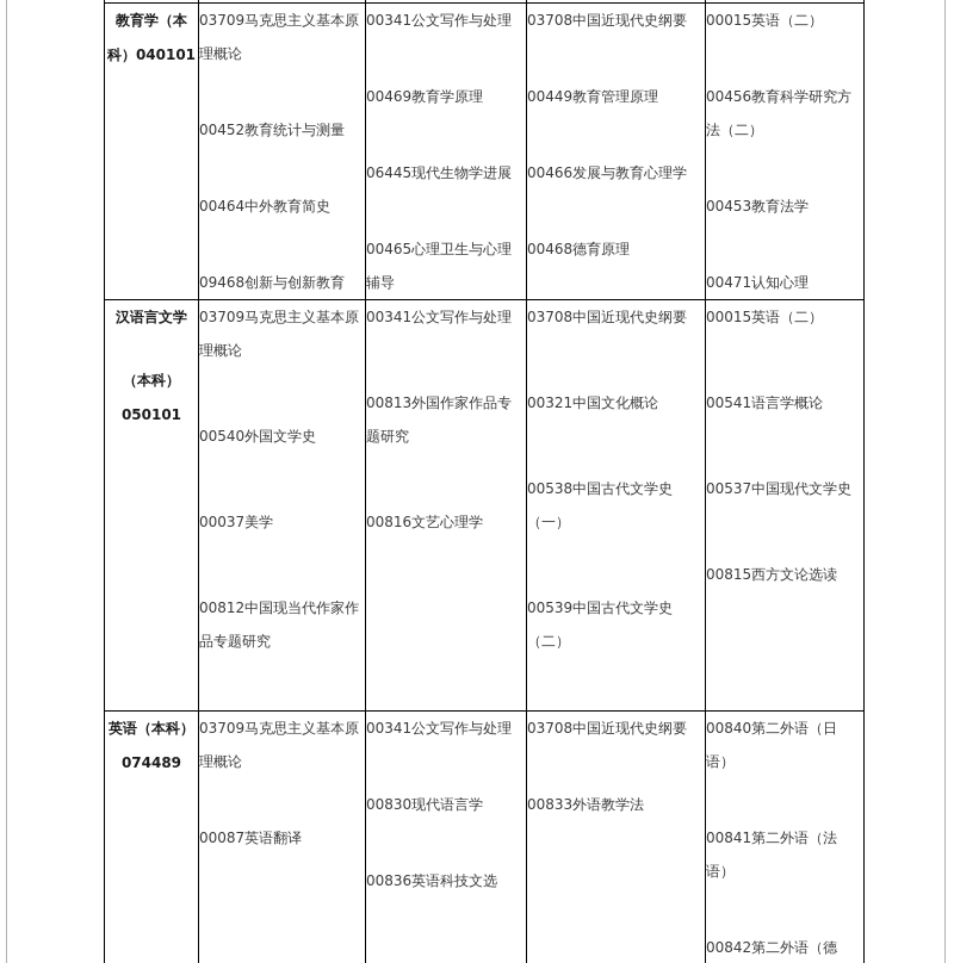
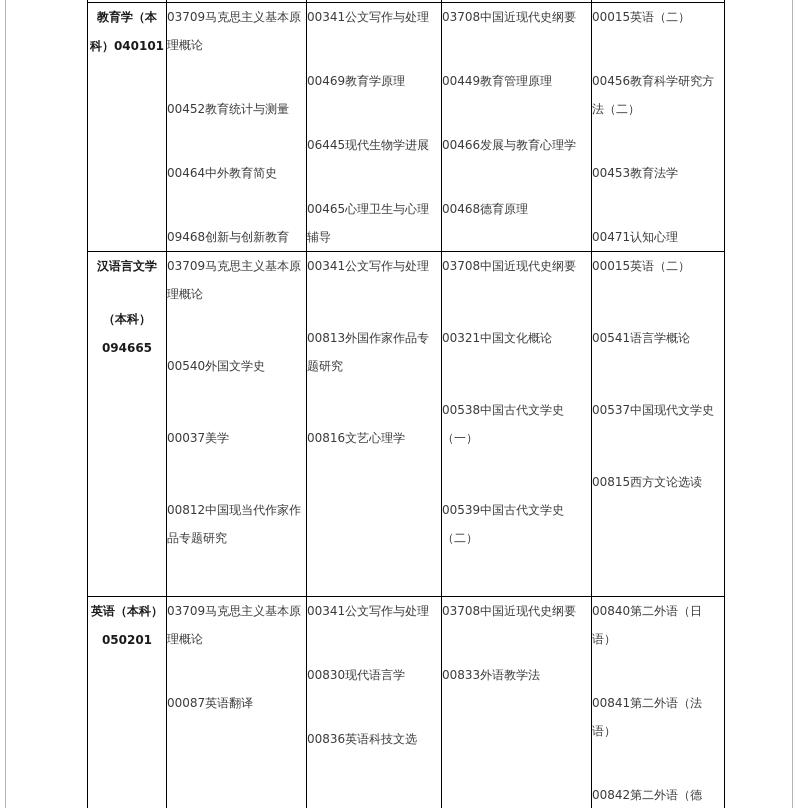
  教育学（本 科）040101	03709马克思主义基本原理概论 00452教育统计与测量 00464中外教育简史 09468创新与创新教育	00341公文写作与处理 00469教育学原理 06445现代生物学进展 00465心理卫生与心理辅导	03708中国近现代史纲要 00449教育管理原理 00466发展与教育心理学 00468德育原理	00015英语（二） 00456教育科学研究方法（二） 00453教育法学 00471认知心理
- 汉语言文学 （本科） 050101	03709马克思主义基本原理概论 00540外国文学史 00037美学 00812中国现当代作家作品专题研究	00341公文写作与处理 00813外国作家作品专题研究 00816文艺心理学	03708中国近现代史纲要 00321中国文化概论 00538中国古代文学史（一） 00539中国古代文学史（二）	00015英语（二） 00541语言学概论 00537中国现代文学史 00815西方文论选读
+ 汉语言文学 （本科） 094665	03709马克思主义基本原理概论 00540外国文学史 00037美学 00812中国现当代作家作品专题研究	00341公文写作与处理 00813外国作家作品专题研究 00816文艺心理学	03708中国近现代史纲要 00321中国文化概论 00538中国古代文学史（一） 00539中国古代文学史（二）	00015英语（二） 00541语言学概论 00537中国现代文学史 00815西方文论选读
- 英语（本科） 074489	03709马克思主义基本原理概论 00087英语翻译	00341公文写作与处理 00830现代语言学 00836英语科技文选	03708中国近现代史纲要 00833外语教学法	00840第二外语（日语） 00841第二外语（法语） 00842第二外语（德
+ 英语（本科） 050201	03709马克思主义基本原理概论 00087英语翻译	00341公文写作与处理 00830现代语言学 00836英语科技文选	03708中国近现代史纲要 00833外语教学法	00840第二外语（日语） 00841第二外语（法语） 00842第二外语（德
